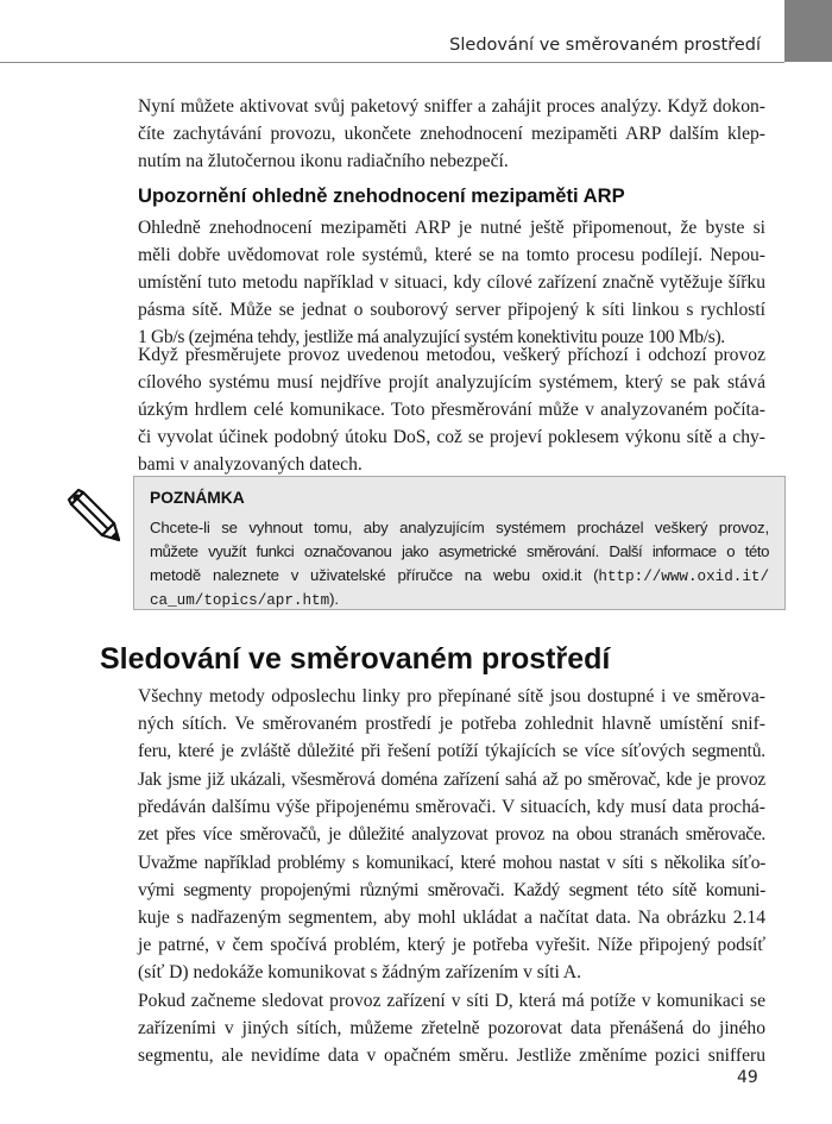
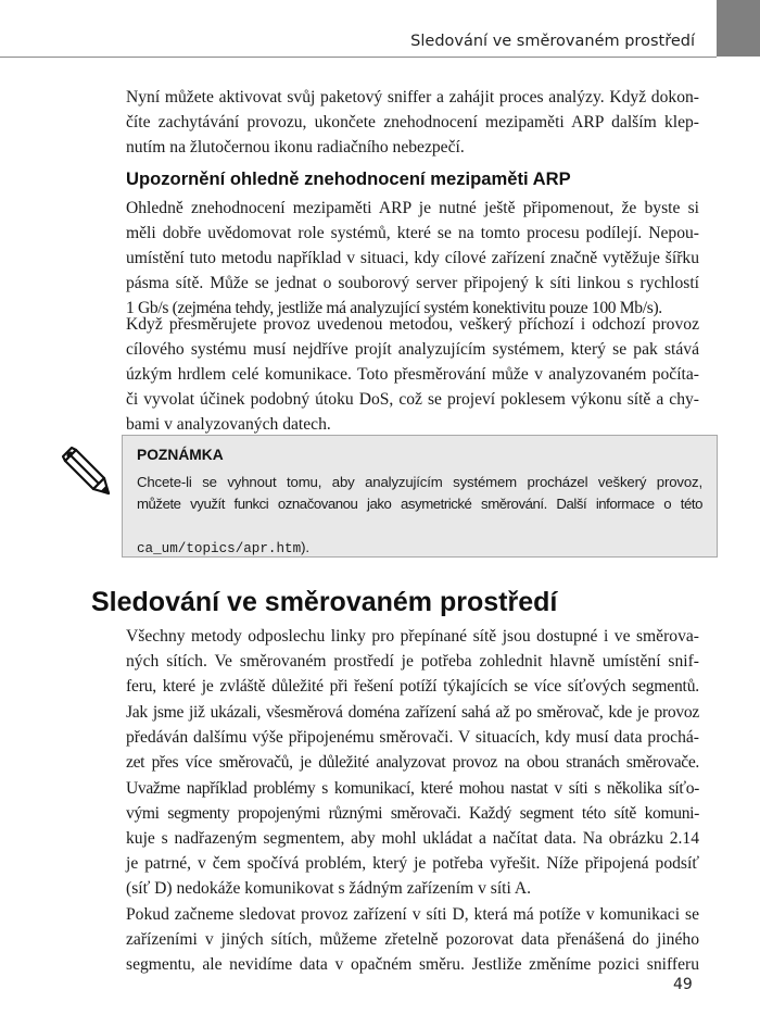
  Sledování ve směrovaném prostředí
  Nyní můžete aktivovat svůj paketový sniffer a zahájit proces analýzy. Když dokon-
  číte zachytávání provozu, ukončete znehodnocení mezipaměti ARP dalším klep-
  nutím na žlutočernou ikonu radiačního nebezpečí.
  Upozornění ohledně znehodnocení mezipaměti ARP
  Ohledně znehodnocení mezipaměti ARP je nutné ještě připomenout, že byste si
  měli dobře uvědomovat role systémů, které se na tomto procesu podílejí. Nepou-
  umístění tuto metodu například v situaci, kdy cílové zařízení značně vytěžuje šířku
  pásma sítě. Může se jednat o souborový server připojený k síti linkou s rychlostí
  1 Gb/s (zejména tehdy, jestliže má analyzující systém konektivitu pouze 100 Mb/s).
  Když přesměrujete provoz uvedenou metodou, veškerý příchozí i odchozí provoz
  cílového systému musí nejdříve projít analyzujícím systémem, který se pak stává
  úzkým hrdlem celé komunikace. Toto přesměrování může v analyzovaném počíta-
  či vyvolat účinek podobný útoku DoS, což se projeví poklesem výkonu sítě a chy-
  bami v analyzovaných datech.
  POZNÁMKA
  Chcete-li se vyhnout tomu, aby analyzujícím systémem procházel veškerý provoz,
  můžete využít funkci označovanou jako asymetrické směrování. Další informace o této
- metodě naleznete v uživatelské příručce na webu oxid.it (http://www.oxid.it/
  ca_um/topics/apr.htm).
  Sledování ve směrovaném prostředí
  Všechny metody odposlechu linky pro přepínané sítě jsou dostupné i ve směrova-
  ných sítích. Ve směrovaném prostředí je potřeba zohlednit hlavně umístění snif-
  feru, které je zvláště důležité při řešení potíží týkajících se více síťových segmentů.
  Jak jsme již ukázali, všesměrová doména zařízení sahá až po směrovač, kde je provoz
  předáván dalšímu výše připojenému směrovači. V situacích, kdy musí data prochá-
  zet přes více směrovačů, je důležité analyzovat provoz na obou stranách směrovače.
  Uvažme například problémy s komunikací, které mohou nastat v síti s několika síťo-
  vými segmenty propojenými různými směrovači. Každý segment této sítě komuni-
  kuje s nadřazeným segmentem, aby mohl ukládat a načítat data. Na obrázku 2.14
- je patrné, v čem spočívá problém, který je potřeba vyřešit. Níže připojený podsíť
+ je patrné, v čem spočívá problém, který je potřeba vyřešit. Níže připojená podsíť
  (síť D) nedokáže komunikovat s žádným zařízením v síti A.
  Pokud začneme sledovat provoz zařízení v síti D, která má potíže v komunikaci se
  zařízeními v jiných sítích, můžeme zřetelně pozorovat data přenášená do jiného
  segmentu, ale nevidíme data v opačném směru. Jestliže změníme pozici snifferu
  49
